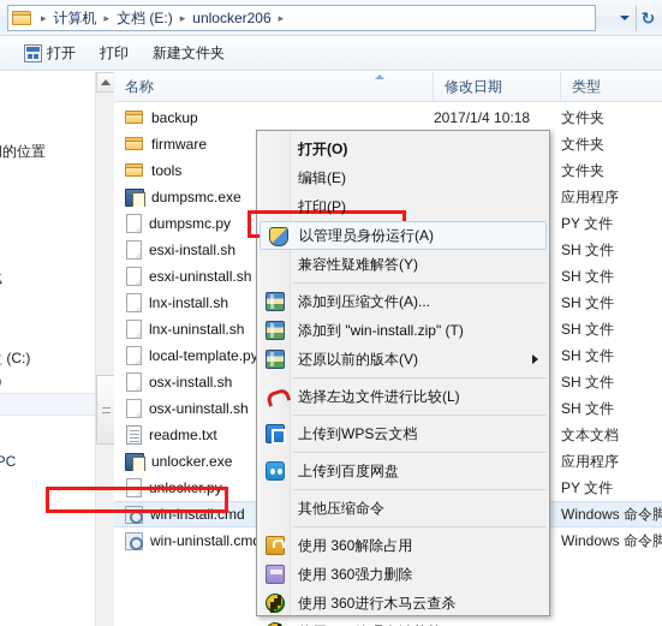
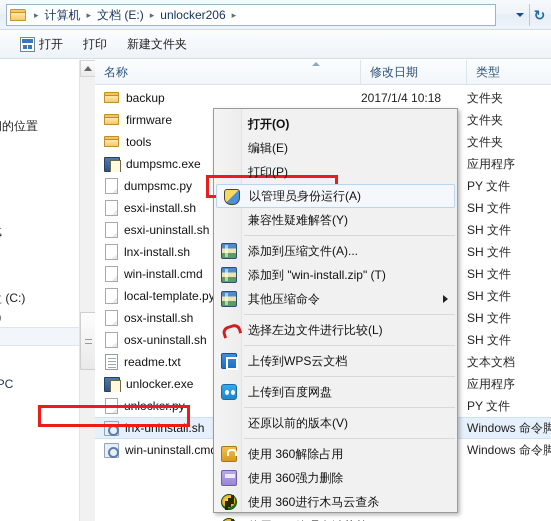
  ▸
  计算机
  ▸
  文档 (E:)
  ▸
  unlocker206
  ▸
  ↻
  打开
  打印
  新建文件夹
  名称
  修改日期
  类型
  backup
  2017/1/4 10:18
  文件夹
  firmware
  文件夹
  tools
  文件夹
  dumpsmc.exe
  应用程序
  dumpsmc.py
  PY 文件
  esxi-install.sh
  SH 文件
  esxi-uninstall.sh
  SH 文件
  lnx-install.sh
  SH 文件
- lnx-uninstall.sh
+ win-install.cmd
  SH 文件
  local-template.py
  SH 文件
  osx-install.sh
  SH 文件
  osx-uninstall.sh
  SH 文件
  readme.txt
  文本文档
  unlocker.exe
  应用程序
  unlocker.py
  PY 文件
- win-install.cmd
+ lnx-uninstall.sh
  Windows 命令脚
  win-uninstall.cm
  Windows 命令脚
  打开(O)
  编辑(E)
  打印(P)
  以管理员身份运行(A)
  兼容性疑难解答(Y)
  添加到压缩文件(A)...
  添加到 "win-install.zip" (T)
- 还原以前的版本(V)
+ 其他压缩命令
  选择左边文件进行比较(L)
  上传到WPS云文档
  上传到百度网盘
- 其他压缩命令
+ 还原以前的版本(V)
  使用 360解除占用
  使用 360强力删除
  使用 360进行木马云查杀
